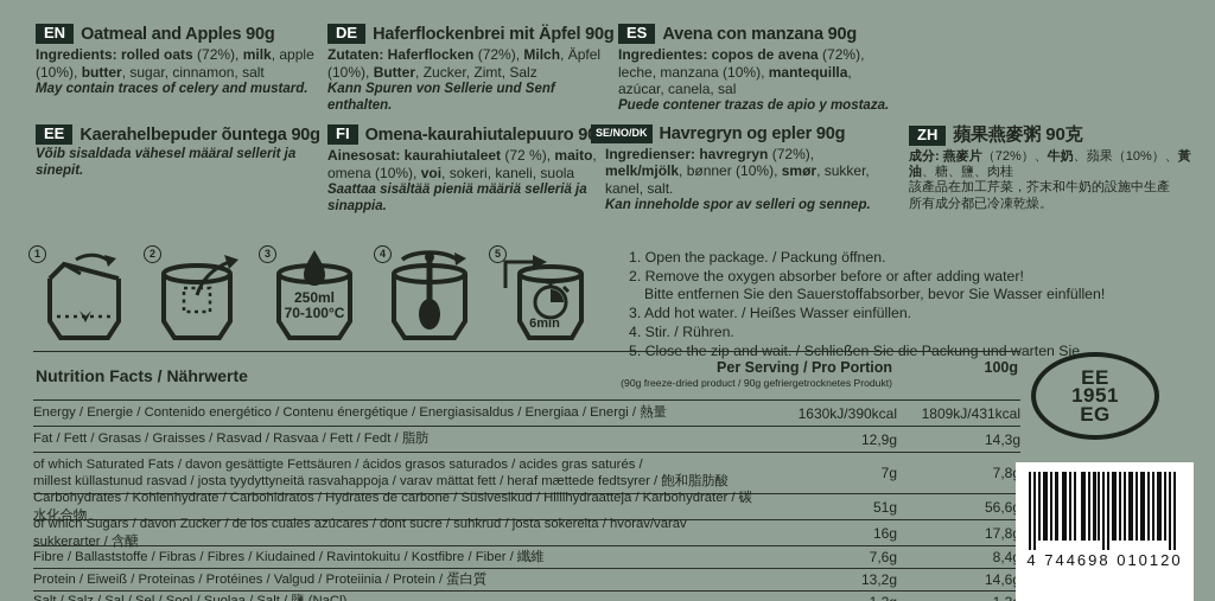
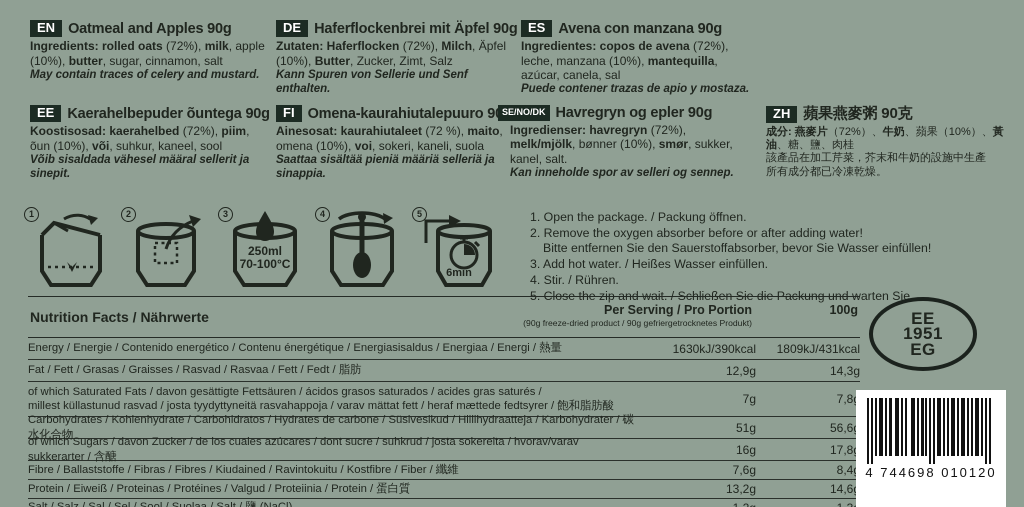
  EN
  Oatmeal and Apples 90g
  Ingredients: rolled oats (72%), milk, apple (10%), butter, sugar, cinnamon, salt
  May contain traces of celery and mustard.
  DE
  Haferflockenbrei mit Äpfel 90g
  Zutaten: Haferflocken (72%), Milch, Äpfel (10%), Butter, Zucker, Zimt, Salz
  Kann Spuren von Sellerie und Senf enthalten.
  ES
  Avena con manzana 90g
  Ingredientes: copos de avena (72%), leche, manzana (10%), mantequilla, azúcar, canela, sal
  Puede contener trazas de apio y mostaza.
  EE
  Kaerahelbepuder õuntega 90g
+ Koostisosad: kaerahelbed (72%), piim, õun (10%), või, suhkur, kaneel, sool
  Võib sisaldada vähesel määral sellerit ja sinepit.
  FI
  Omena-kaurahiutalepuuro 9
  Ainesosat: kaurahiutaleet (72 %), maito, omena (10%), voi, sokeri, kaneli, suola
  Saattaa sisältää pieniä määriä selleriä ja sinappia.
  SE/NO/DK
  Havregryn og epler 90g
  Ingredienser: havregryn (72%), melk/mjölk, bønner (10%), smør, sukker, kanel, salt.
  Kan inneholde spor av selleri og sennep.
  ZH
  蘋果燕麥粥 90克
  成分: 燕麥片（72%）、牛奶、蘋果（10%）、黃油、糖、鹽、肉桂
  該產品在加工芹菜，芥末和牛奶的設施中生產
  所有成分都已冷凍乾燥。
  1
  2
  3
  250ml
  70-100°C
  4
  5
  6min
  1. Open the package. / Packung öffnen.
  2. Remove the oxygen absorber before or after adding water!
  Bitte entfernen Sie den Sauerstoffabsorber, bevor Sie Wasser einfüllen!
  3. Add hot water. / Heißes Wasser einfüllen.
  4. Stir. / Rühren.
  5. Close the zip and wait. / Schließen Sie die Packung und warten Sie.
  Nutrition Facts / Nährwerte
  Per Serving / Pro Portion
  (90g freeze-dried product / 90g gefriergetrocknetes Produkt)
  100g
  Energy / Energie / Contenido energético / Contenu énergétique / Energiasisaldus / Energiaa / Energi / 熱量
  1630kJ/390kcal
  1809kJ/431kcal
  Fat / Fett / Grasas / Graisses / Rasvad / Rasvaa / Fett / Fedt / 脂肪
  12,9g
  14,3g
  of which Saturated Fats / davon gesättigte Fettsäuren / ácidos grasos saturados / acides gras saturés /
  millest küllastunud rasvad / josta tyydyttyneitä rasvahappoja / varav mättat fett / heraf mættede fedtsyrer / 飽和脂肪酸
  7g
  7,8
  Carbohydrates / Kohlenhydrate / Carbohidratos / Hydrates de carbone / Süsivesikud / Hiilihydraatteja / Karbohydrater / 碳水化合物
  51g
  56,6
  of which Sugars / davon Zucker / de los cuales azúcares / dont sucre / suhkrud / josta sokereita / hvorav/varav sukkerarter / 含醣
  16g
  17,8
  Fibre / Ballaststoffe / Fibras / Fibres / Kiudained / Ravintokuitu / Kostfibre / Fiber / 纖維
  7,6g
  8,4
  Protein / Eiweiß / Proteinas / Protéines / Valgud / Proteiinia / Protein / 蛋白質
  13,2g
  14,6
  EE
  1951
  EG
  4 744698 010120
